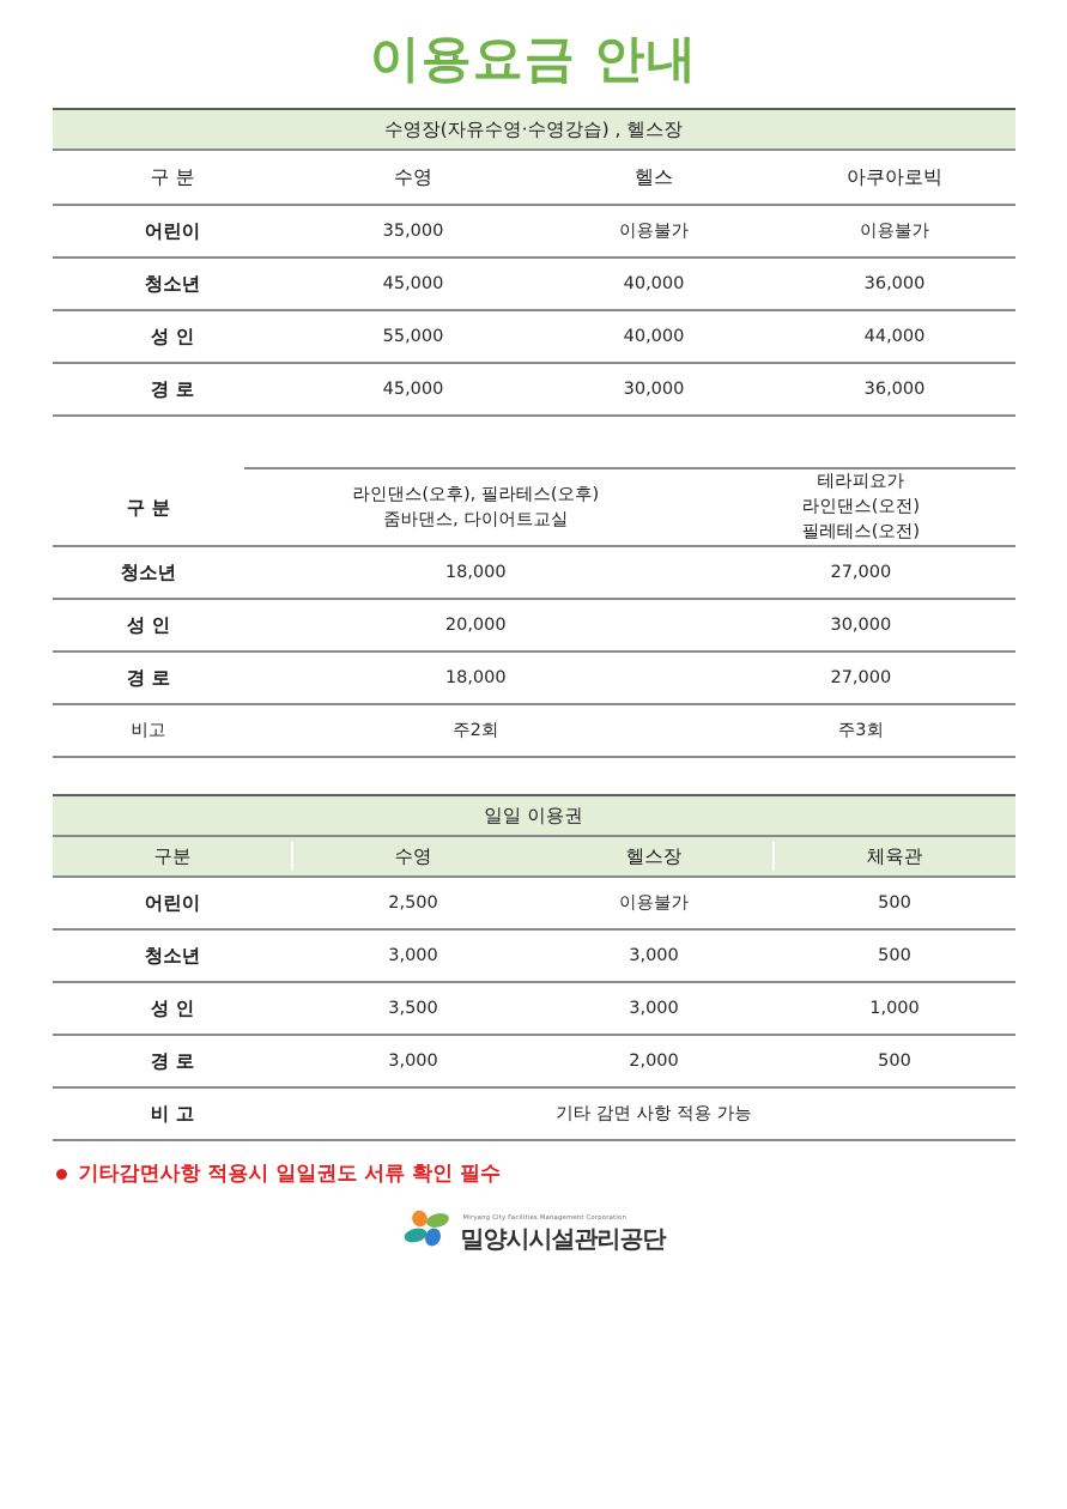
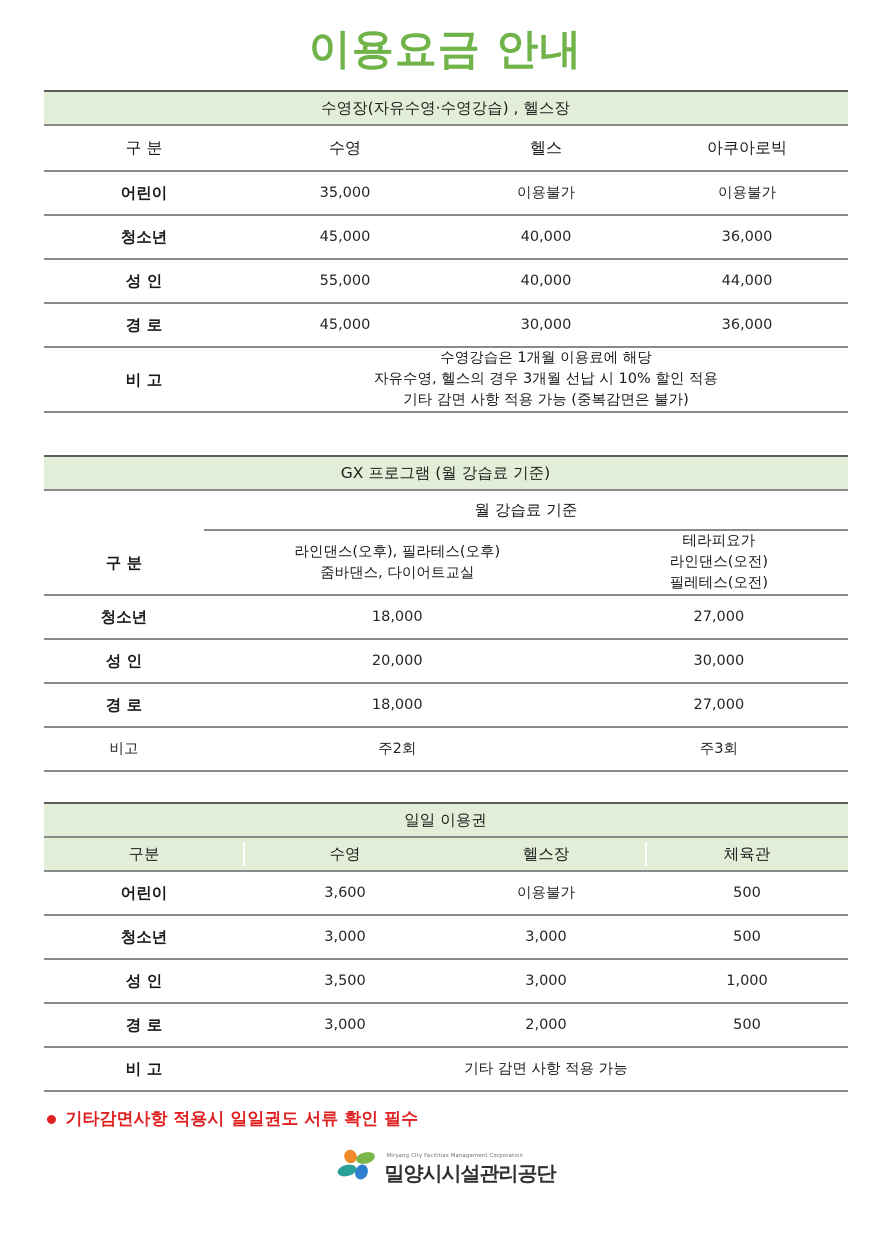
  이용요금 안내
  수영장(자유수영·수영강습) , 헬스장
  구 분	수영	헬스	아쿠아로빅
  어린이	35,000	이용불가	이용불가
  청소년	45,000	40,000	36,000
  성 인	55,000	40,000	44,000
  경 로	45,000	30,000	36,000
+ 비 고	수영강습은 1개월 이용료에 해당 자유수영, 헬스의 경우 3개월 선납 시 10% 할인 적용 기타 감면 사항 적용 가능 (중복감면은 불가)
+ GX 프로그램 (월 강습료 기준)
+ 	월 강습료 기준
  구 분	라인댄스(오후), 필라테스(오후) 줌바댄스, 다이어트교실	테라피요가 라인댄스(오전) 필레테스(오전)
  청소년	18,000	27,000
  성 인	20,000	30,000
  경 로	18,000	27,000
  비고	주2회	주3회
  일일 이용권
  구분	수영	헬스장	체육관
- 어린이	2,500	이용불가	500
+ 어린이	3,600	이용불가	500
  청소년	3,000	3,000	500
  성 인	3,500	3,000	1,000
  경 로	3,000	2,000	500
  비 고	기타 감면 사항 적용 가능
  기타감면사항 적용시 일일권도 서류 확인 필수
  밀양시시설관리공단
